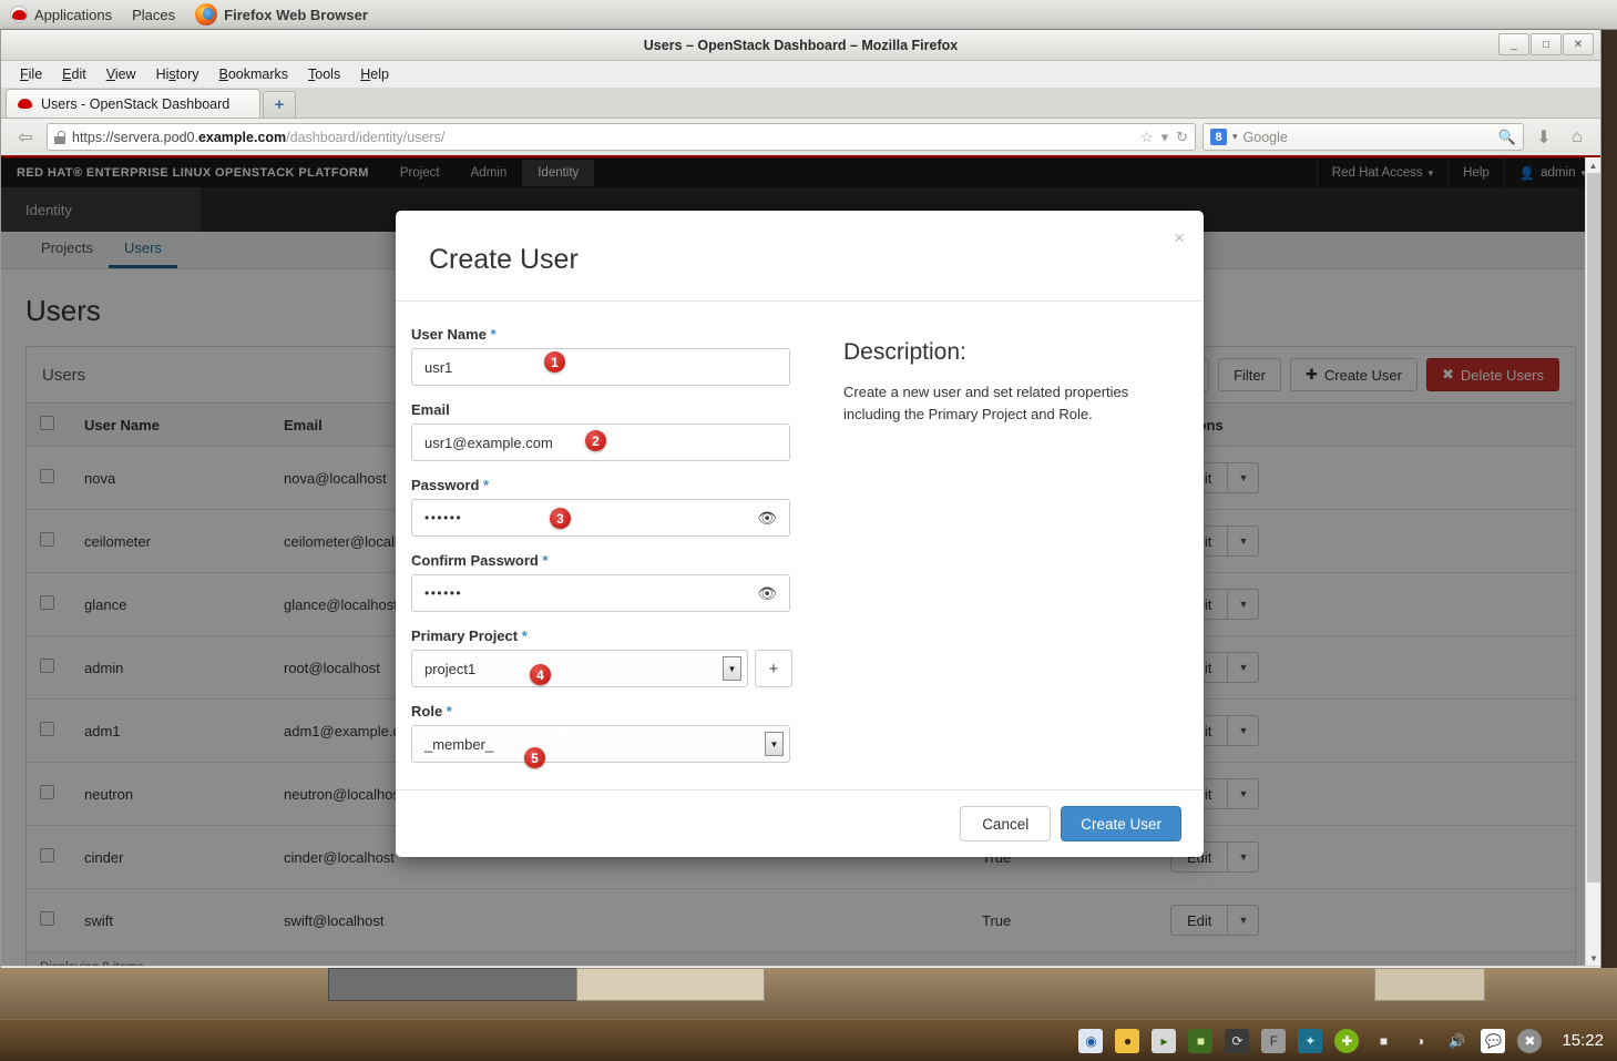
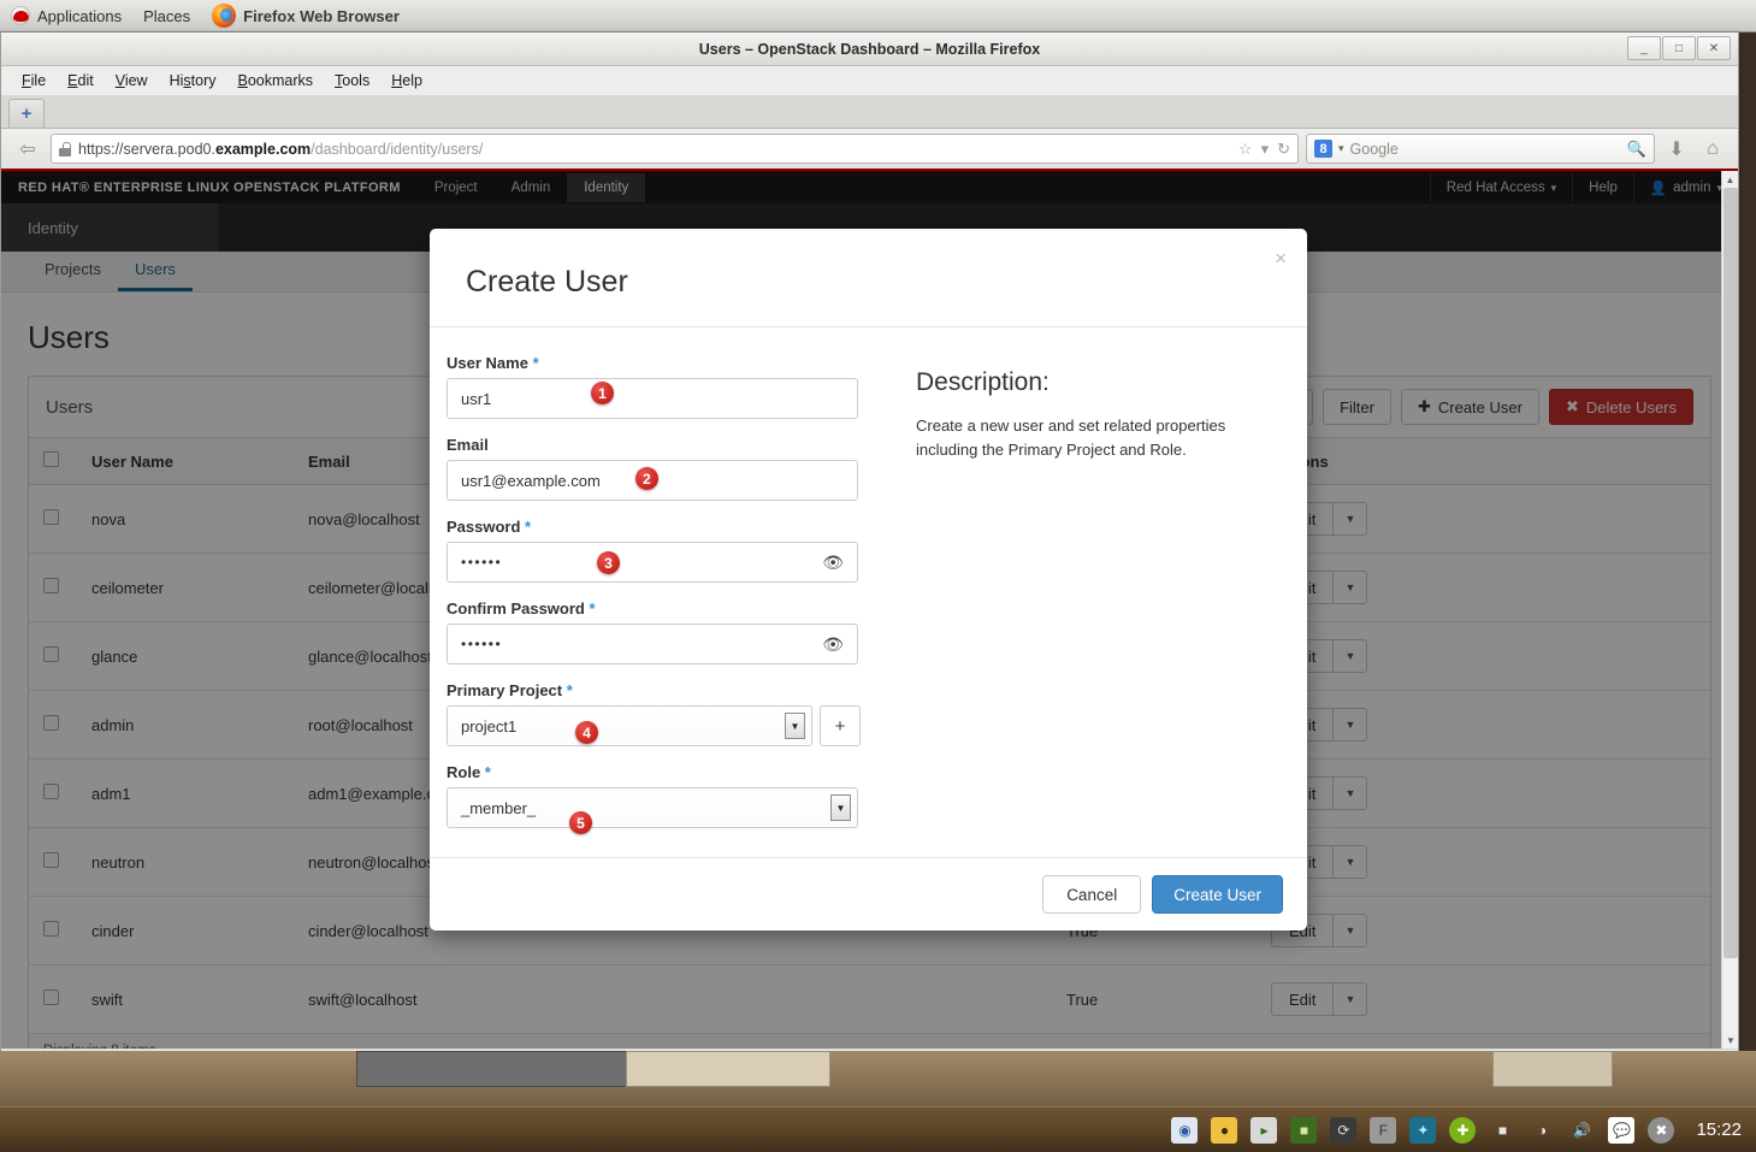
  Applications
  Places
  Firefox Web Browser
  Users – OpenStack Dashboard – Mozilla Firefox
  _
  □
  ✕
  File
  Edit
  View
  History
  Bookmarks
  Tools
  Help
- Users - OpenStack Dashboard
  +
  ⇦
  https://servera.pod0.example.com/dashboard/identity/users/
  ☆
  ▾
  ↻
  8
  ▾
  Google
  🔍
  ⬇
  ⌂
  RED HAT® ENTERPRISE LINUX OPENSTACK PLATFORM
  Project
  Admin
  Identity
  Red Hat Access
  ▾
  Help
  👤
  admin
  ▾
  Identity
  Projects
  Users
  Users
  Users
  Filter
  ✚
  Create User
  ✖
  Delete Users
  	nova	nova@localhost			it ▼
  	ceilometer	ceilometer@local			it ▼
  	glance	glance@localhos			it ▼
  	admin	root@localhost			it ▼
  	neutron	neutron@localho			it ▼
  	cinder	cinder@localhost		True	Edit ▼
  	swift	swift@localhost		True	Edit ▼
  ▲
  ▼
  Create User
  ×
  User Name *
  usr1
  Email
  usr1@example.com
  Password *
  ••••••
  👁
  Confirm Password *
  ••••••
  👁
  Primary Project *
  project1
  ▼
  +
  Role *
  _member_
  ▼
  Description:
  Create a new user and set related properties including the Primary Project and Role.
  Cancel
  Create User
  1
  2
  3
  4
  5
  ◉
  ●
  ▸
  ■
  ⟳
  F
  ✦
  ✚
  ■
  ◑
  🔊
  💬
  ✖
  15:22
